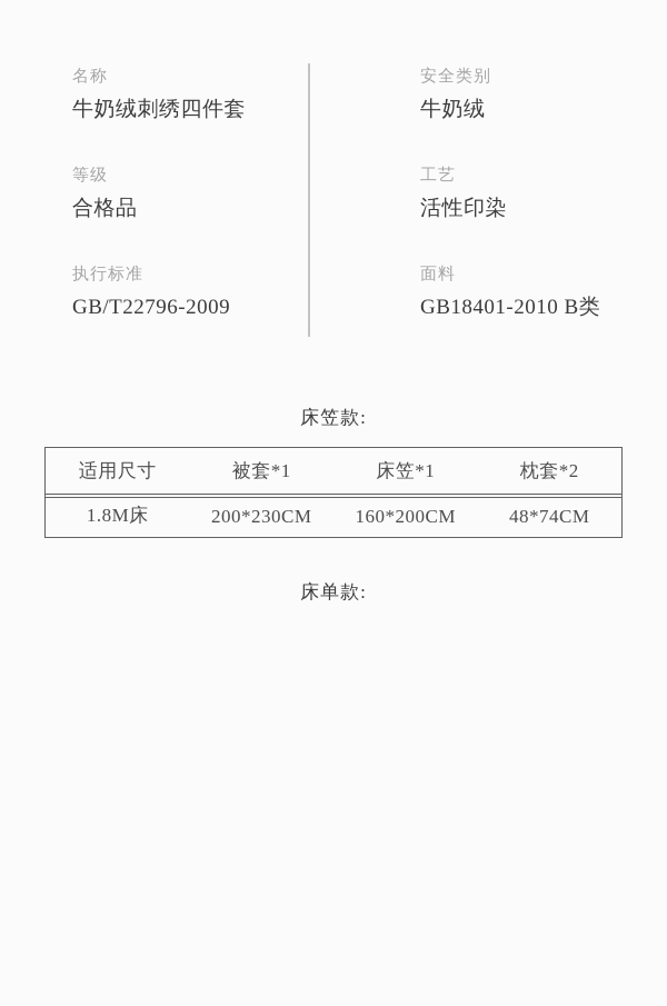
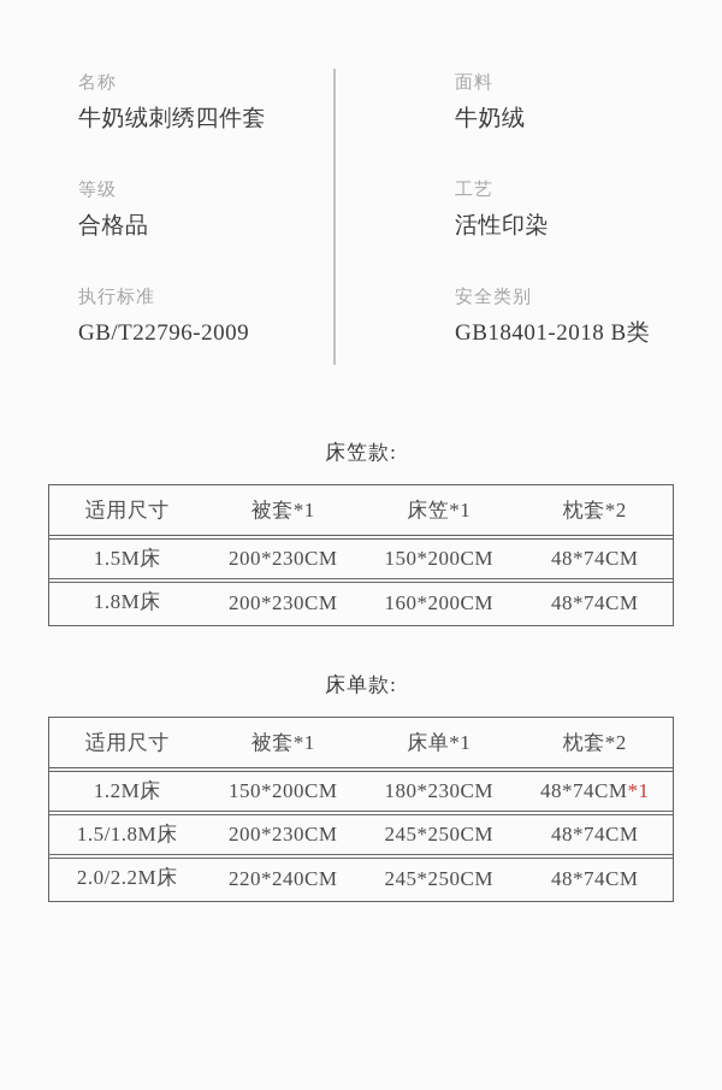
  名称
  牛奶绒刺绣四件套
  等级
  合格品
  执行标准
  GB/T22796-2009
- 安全类别
+ 面料
  牛奶绒
  工艺
  活性印染
- 面料
+ 安全类别
- GB18401-2010 B类
+ GB18401-2018 B类
  床笠款:
  适用尺寸	被套*1	床笠*1	枕套*2
+ 1.5M床	200*230CM	150*200CM	48*74CM
  1.8M床	200*230CM	160*200CM	48*74CM
  床单款:
+ 适用尺寸	被套*1	床单*1	枕套*2
+ 1.2M床	150*200CM	180*230CM	48*74CM*1
+ 1.5/1.8M床	200*230CM	245*250CM	48*74CM
+ 2.0/2.2M床	220*240CM	245*250CM	48*74CM
